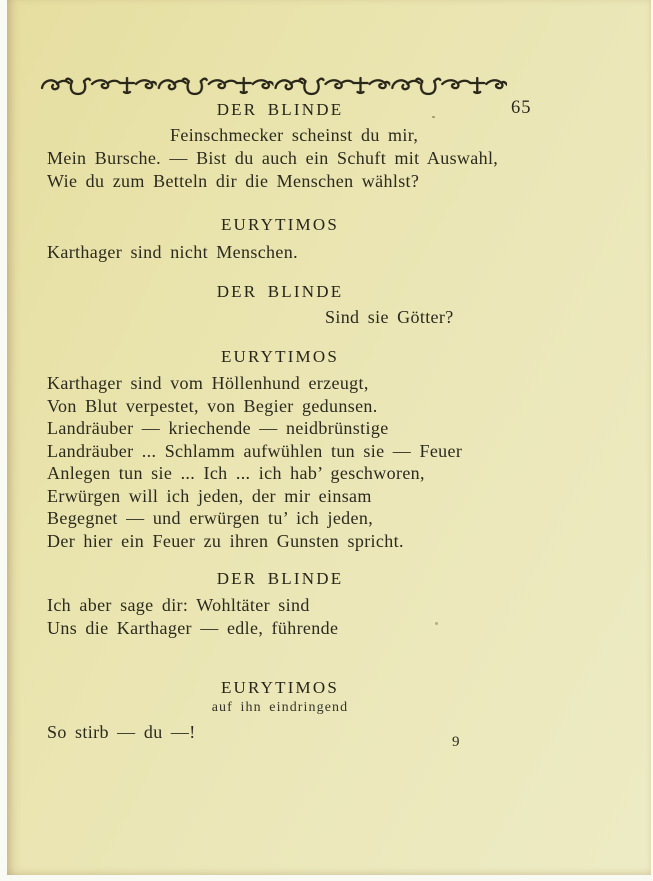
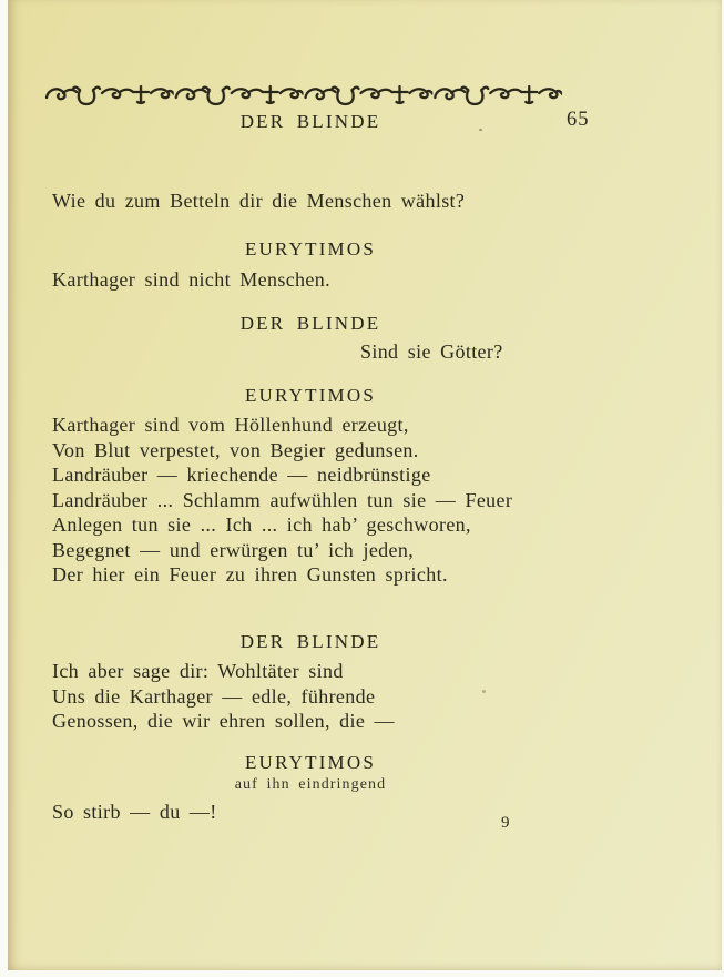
  65
  DER BLINDE
- Feinschmecker scheinst du mir,
- Mein Bursche. — Bist du auch ein Schuft mit Auswahl,
  Wie du zum Betteln dir die Menschen wählst?
  EURYTIMOS
  Karthager sind nicht Menschen.
  DER BLINDE
  Sind sie Götter?
  EURYTIMOS
  Karthager sind vom Höllenhund erzeugt,
  Von Blut verpestet, von Begier gedunsen.
  Landräuber — kriechende — neidbrünstige
  Landräuber ... Schlamm aufwühlen tun sie — Feuer
  Anlegen tun sie ... Ich ... ich hab’ geschworen,
- Erwürgen will ich jeden, der mir einsam
  Begegnet — und erwürgen tu’ ich jeden,
  Der hier ein Feuer zu ihren Gunsten spricht.
  DER BLINDE
  Ich aber sage dir: Wohltäter sind
  Uns die Karthager — edle, führende
+ Genossen, die wir ehren sollen, die —
  EURYTIMOS
  auf ihn eindringend
  So stirb — du —!
  9
